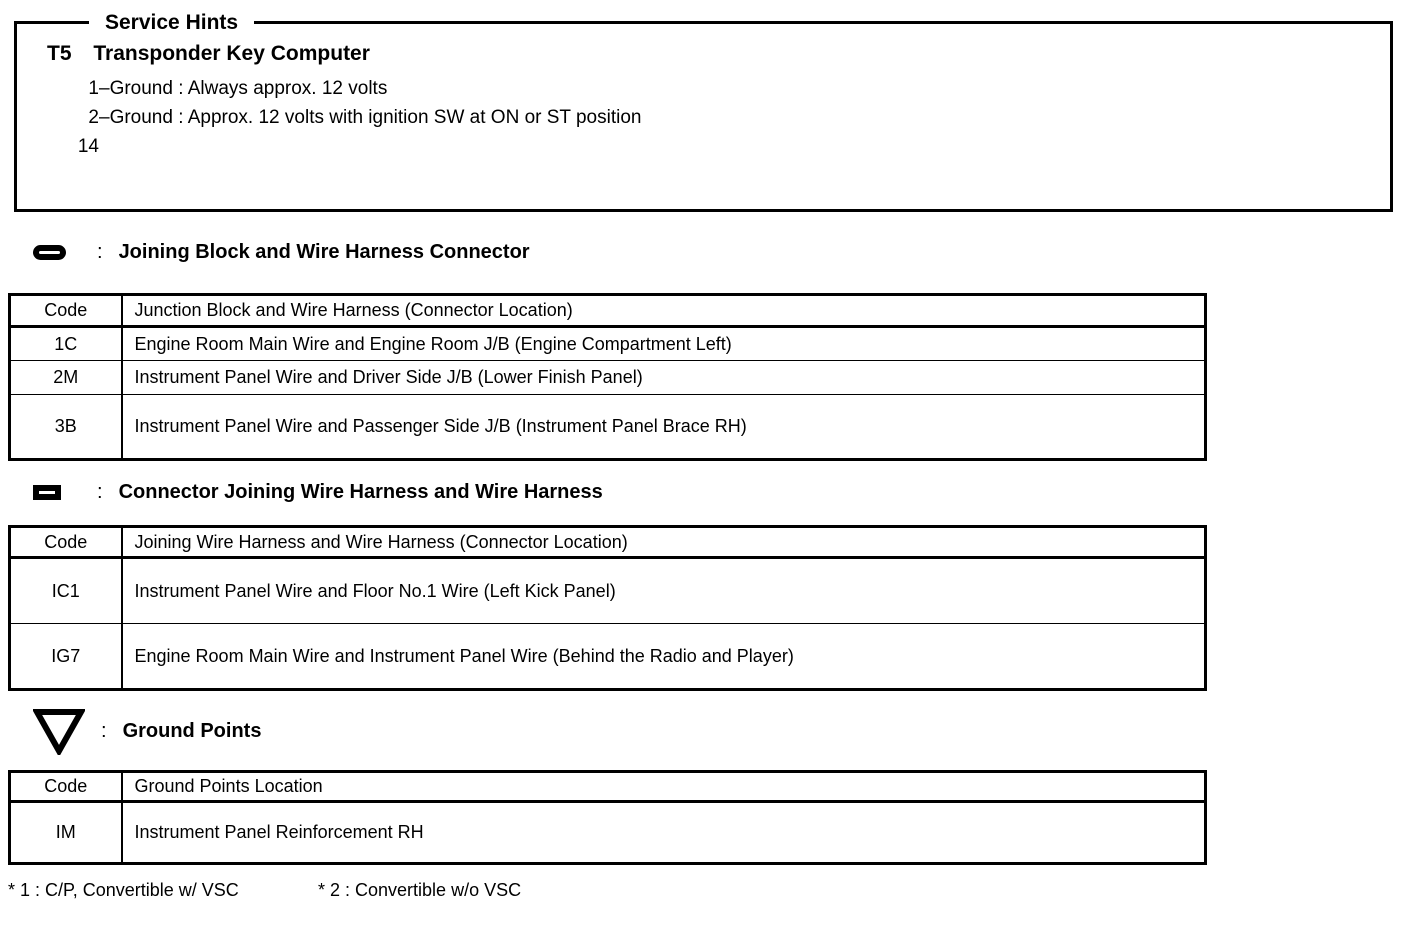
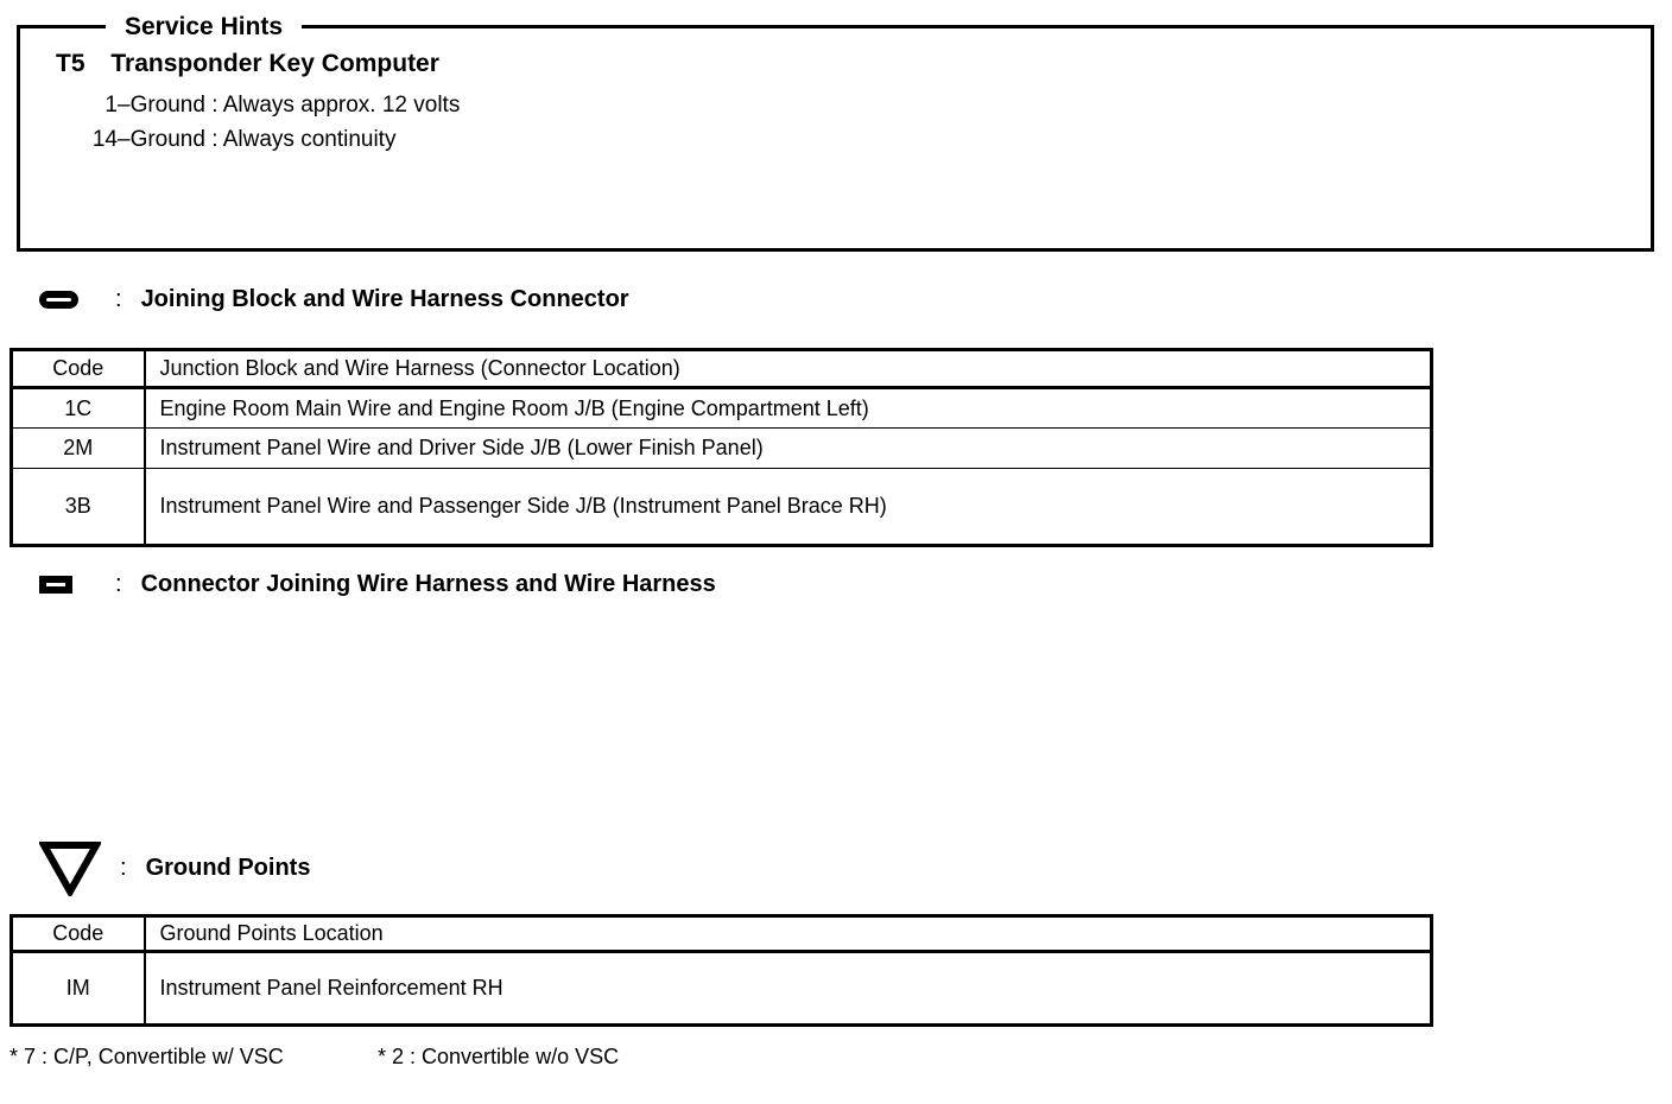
  Service Hints
  T5 Transponder Key Computer
  1
  –Ground : Always approx. 12 volts
- 2
- –Ground : Approx. 12 volts with ignition SW at ON or ST position
  14
+ –Ground : Always continuity
  :
  Joining Block and Wire Harness Connector
  Code	Junction Block and Wire Harness (Connector Location)
  1C	Engine Room Main Wire and Engine Room J/B (Engine Compartment Left)
  2M	Instrument Panel Wire and Driver Side J/B (Lower Finish Panel)
  3B	Instrument Panel Wire and Passenger Side J/B (Instrument Panel Brace RH)
  :
  Connector Joining Wire Harness and Wire Harness
- Code	Joining Wire Harness and Wire Harness (Connector Location)
- IC1	Instrument Panel Wire and Floor No.1 Wire (Left Kick Panel)
- IG7	Engine Room Main Wire and Instrument Panel Wire (Behind the Radio and Player)
  :
  Ground Points
  Code	Ground Points Location
  IM	Instrument Panel Reinforcement RH
- * 1 : C/P, Convertible w/ VSC
+ * 7 : C/P, Convertible w/ VSC
  * 2 : Convertible w/o VSC
